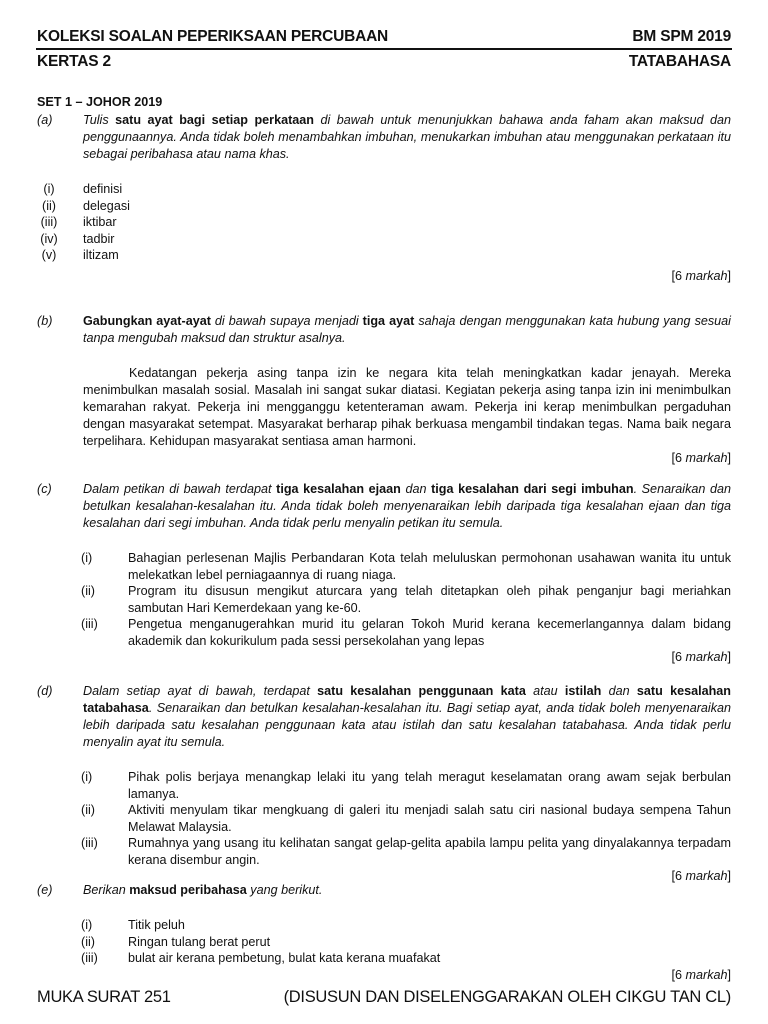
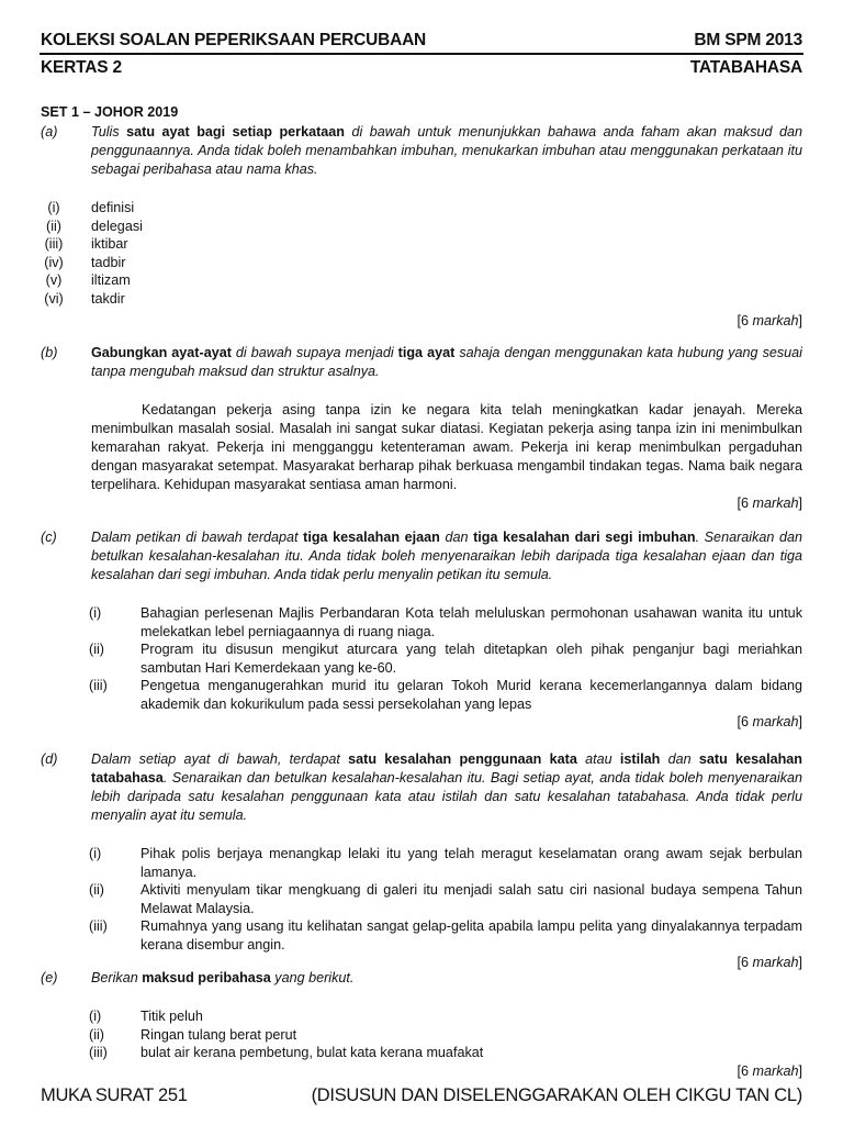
  KOLEKSI SOALAN PEPERIKSAAN PERCUBAAN
- BM SPM 2019
+ BM SPM 2013
  KERTAS 2
  TATABAHASA
  SET 1 – JOHOR 2019
  (a)
  Tulis satu ayat bagi setiap perkataan di bawah untuk menunjukkan bahawa anda faham akan maksud dan penggunaannya. Anda tidak boleh menambahkan imbuhan, menukarkan imbuhan atau menggunakan perkataan itu sebagai peribahasa atau nama khas.
  (i)
  definisi
  (ii)
  delegasi
  (iii)
  iktibar
  (iv)
  tadbir
  (v)
  iltizam
+ (vi)
+ takdir
  [6 markah]
  (b)
  Gabungkan ayat-ayat di bawah supaya menjadi tiga ayat sahaja dengan menggunakan kata hubung yang sesuai tanpa mengubah maksud dan struktur asalnya.
  Kedatangan pekerja asing tanpa izin ke negara kita telah meningkatkan kadar jenayah. Mereka menimbulkan masalah sosial. Masalah ini sangat sukar diatasi. Kegiatan pekerja asing tanpa izin ini menimbulkan kemarahan rakyat. Pekerja ini mengganggu ketenteraman awam. Pekerja ini kerap menimbulkan pergaduhan dengan masyarakat setempat. Masyarakat berharap pihak berkuasa mengambil tindakan tegas. Nama baik negara terpelihara. Kehidupan masyarakat sentiasa aman harmoni.
  [6 markah]
  (c)
  Dalam petikan di bawah terdapat tiga kesalahan ejaan dan tiga kesalahan dari segi imbuhan. Senaraikan dan betulkan kesalahan-kesalahan itu. Anda tidak boleh menyenaraikan lebih daripada tiga kesalahan ejaan dan tiga kesalahan dari segi imbuhan. Anda tidak perlu menyalin petikan itu semula.
  (i)
  Bahagian perlesenan Majlis Perbandaran Kota telah meluluskan permohonan usahawan wanita itu untuk melekatkan lebel perniagaannya di ruang niaga.
  (ii)
  Program itu disusun mengikut aturcara yang telah ditetapkan oleh pihak penganjur bagi meriahkan sambutan Hari Kemerdekaan yang ke-60.
  (iii)
  Pengetua menganugerahkan murid itu gelaran Tokoh Murid kerana kecemerlangannya dalam bidang akademik dan kokurikulum pada sessi persekolahan yang lepas
  [6 markah]
  (d)
  Dalam setiap ayat di bawah, terdapat satu kesalahan penggunaan kata atau istilah dan satu kesalahan tatabahasa. Senaraikan dan betulkan kesalahan-kesalahan itu. Bagi setiap ayat, anda tidak boleh menyenaraikan lebih daripada satu kesalahan penggunaan kata atau istilah dan satu kesalahan tatabahasa. Anda tidak perlu menyalin ayat itu semula.
  (i)
  Pihak polis berjaya menangkap lelaki itu yang telah meragut keselamatan orang awam sejak berbulan lamanya.
  (ii)
  Aktiviti menyulam tikar mengkuang di galeri itu menjadi salah satu ciri nasional budaya sempena Tahun Melawat Malaysia.
  (iii)
  Rumahnya yang usang itu kelihatan sangat gelap-gelita apabila lampu pelita yang dinyalakannya terpadam kerana disembur angin.
  [6 markah]
  (e)
  Berikan maksud peribahasa yang berikut.
  (i)
  Titik peluh
  (ii)
  Ringan tulang berat perut
  (iii)
  bulat air kerana pembetung, bulat kata kerana muafakat
  [6 markah]
  MUKA SURAT 251
  (DISUSUN DAN DISELENGGARAKAN OLEH CIKGU TAN CL)
